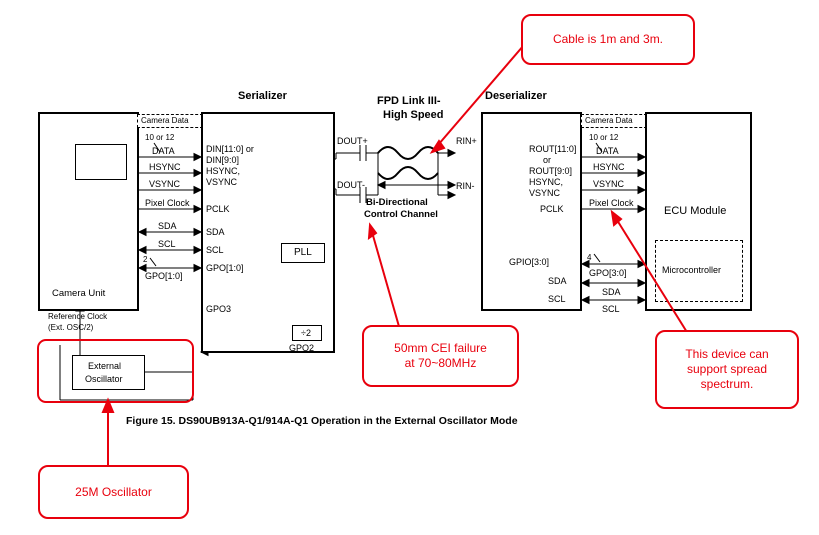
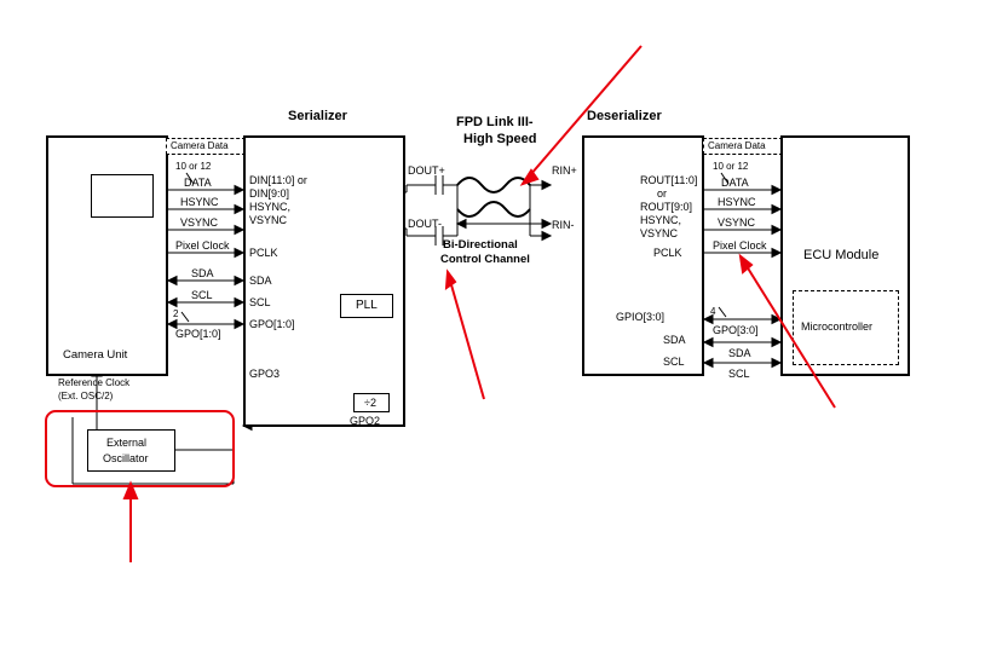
  Camera Unit
  Camera Data
  10 or 12
  DATA
  HSYNC
  VSYNC
  Pixel Clock
  SDA
  SCL
  2
  GPO[1:0]
  Reference Clock
  (Ext. OSC/2)
  External
  Oscillator
  Serializer
  DIN[11:0] or
  DIN[9:0]
  HSYNC,
  VSYNC
  PCLK
  SDA
  SCL
  GPO[1:0]
  GPO3
  GPO2
  PLL
  ÷2
  DOUT+
  DOUT-
  FPD Link III-
  High Speed
  Bi-Directional
  Control Channel
  Deserializer
  RIN+
  RIN-
  ROUT[11:0]
  or
  ROUT[9:0]
  HSYNC,
  VSYNC
  PCLK
  GPIO[3:0]
  SDA
  SCL
  Camera Data
  10 or 12
  DATA
  HSYNC
  VSYNC
  Pixel Clock
  4
  GPO[3:0]
  SDA
  SCL
  ECU Module
  Microcontroller
- Figure 15. DS90UB913A-Q1/914A-Q1 Operation in the External Oscillator Mode
- Cable is 1m and 3m.
- 50mm CEI failure
- at 70~80MHz
- This device can
- support spread
- spectrum.
- 25M Oscillator
